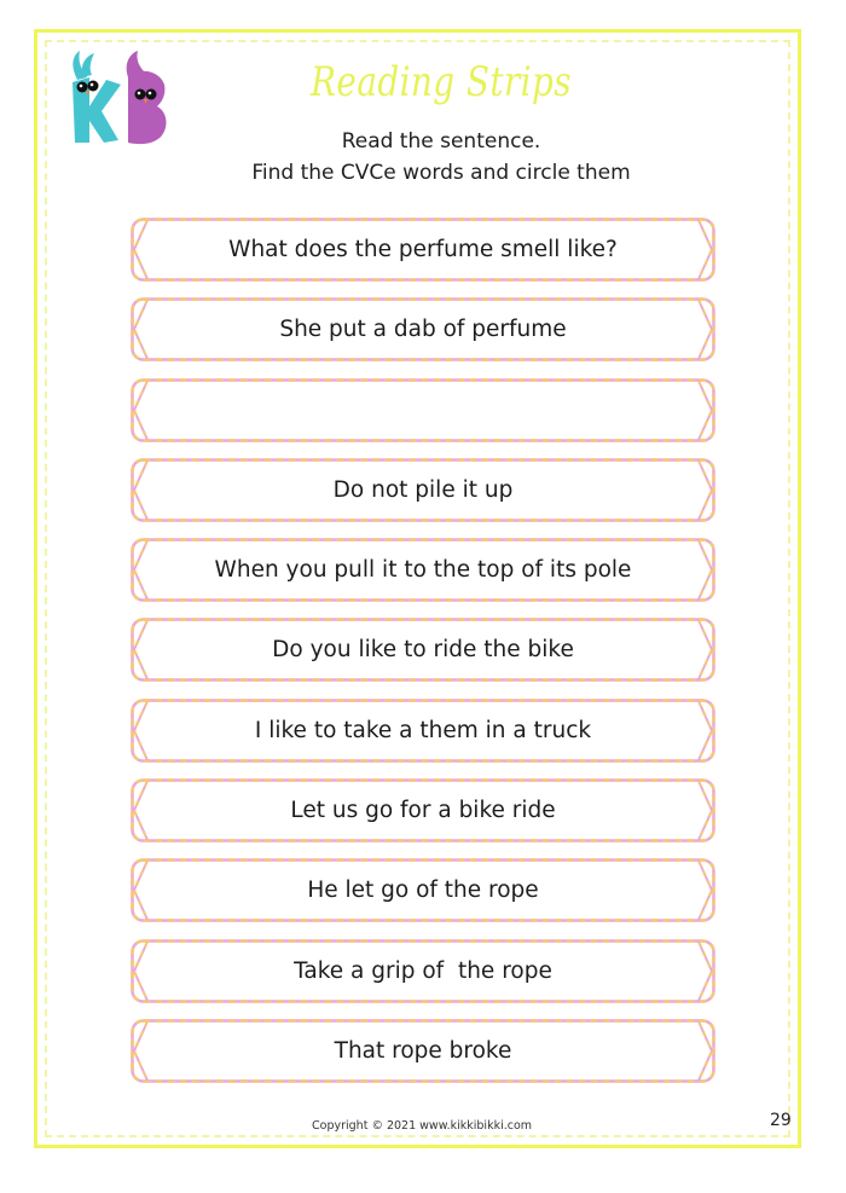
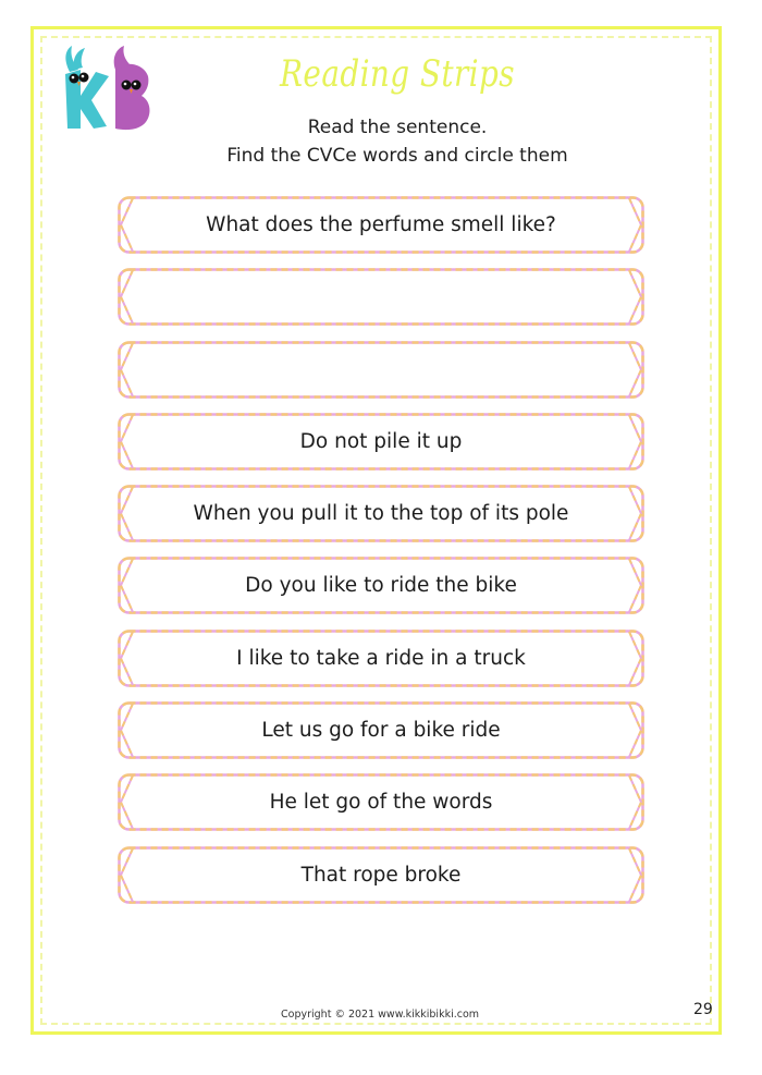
  Reading Strips
  Read the sentence.
  Find the CVCe words and circle them
  What does the perfume smell like?
- She put a dab of perfume
  Do not pile it up
  When you pull it to the top of its pole
  Do you like to ride the bike
- I like to take a them in a truck
+ I like to take a ride in a truck
  Let us go for a bike ride
- He let go of the rope
+ He let go of the words
- Take a grip of the rope
  That rope broke
  Copyright © 2021 www.kikkibikki.com
  29
